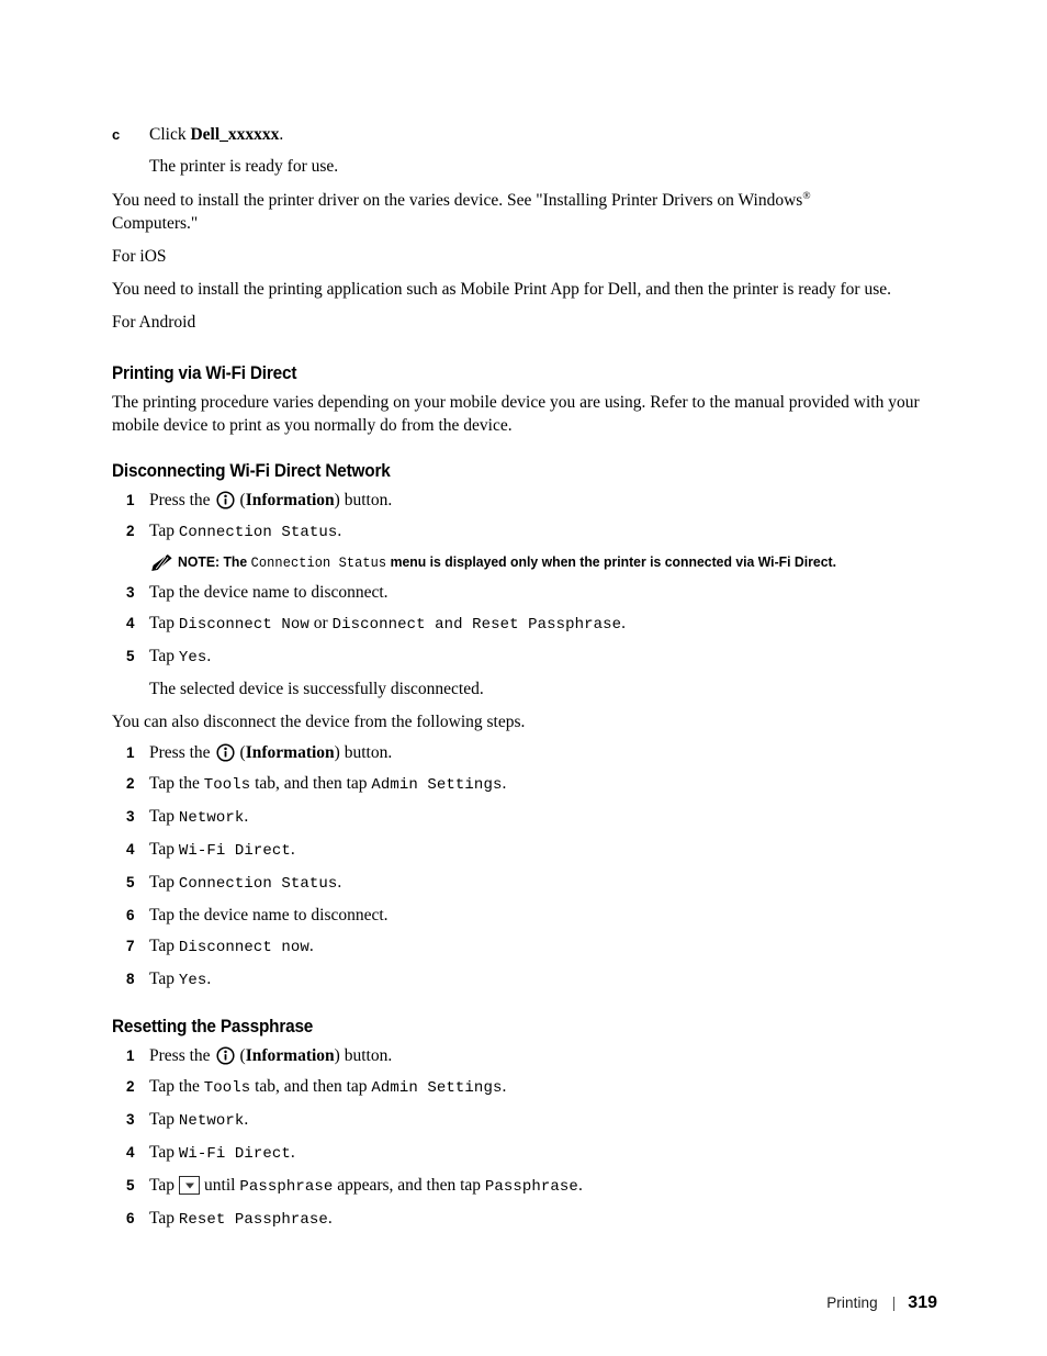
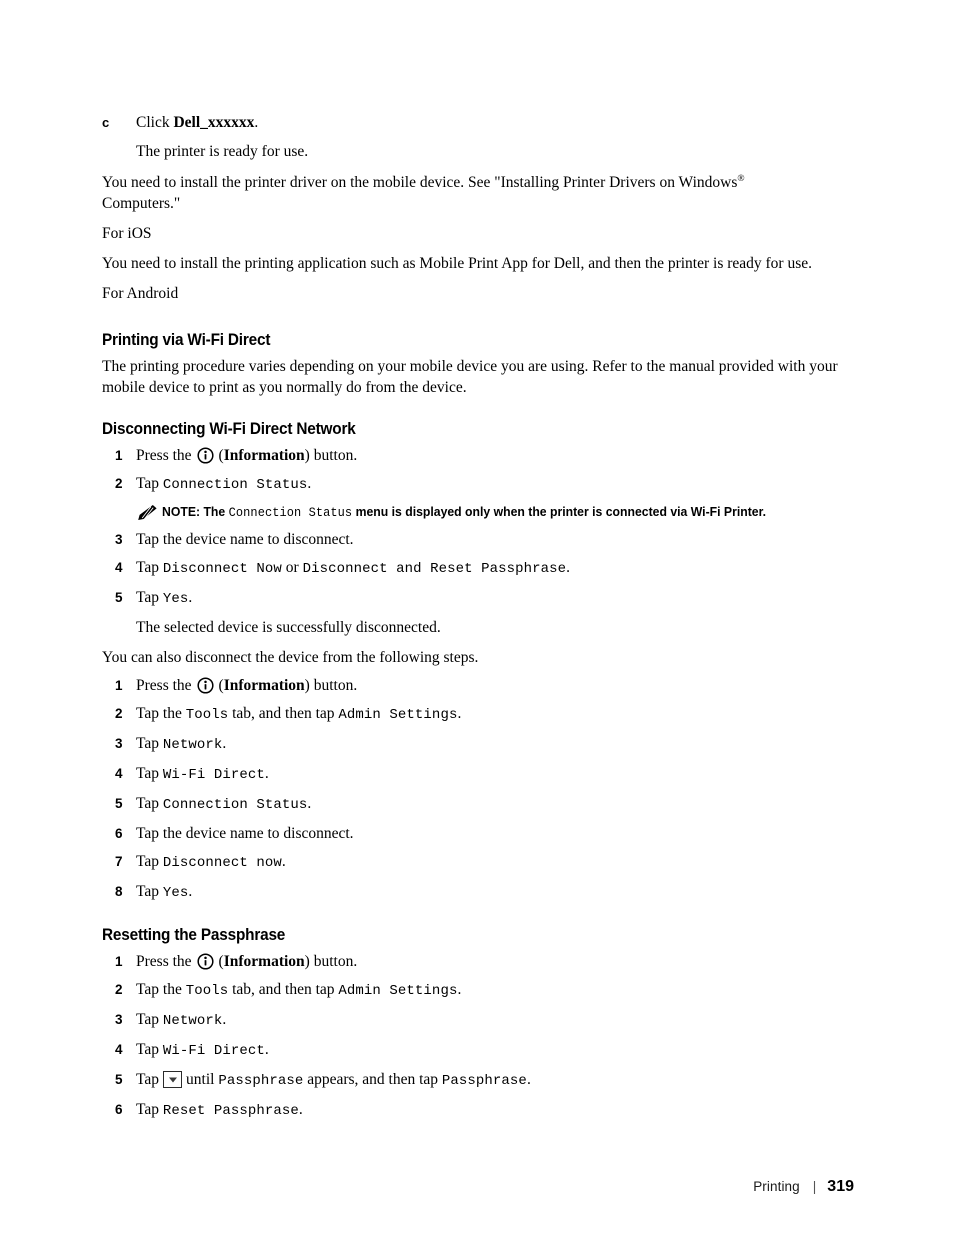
  c
  Click Dell_xxxxxx.
  The printer is ready for use.
- You need to install the printer driver on the varies device. See "Installing Printer Drivers on Windows®
+ You need to install the printer driver on the mobile device. See "Installing Printer Drivers on Windows®
  Computers."
  For iOS
  You need to install the printing application such as Mobile Print App for Dell, and then the printer is ready for use.
  For Android
  Printing via Wi-Fi Direct
  The printing procedure varies depending on your mobile device you are using. Refer to the manual provided with your mobile device to print as you normally do from the device.
  Disconnecting Wi-Fi Direct Network
  1
  Press the (Information) button.
  2
  Tap Connection Status.
- NOTE: The Connection Status menu is displayed only when the printer is connected via Wi-Fi Direct.
+ NOTE: The Connection Status menu is displayed only when the printer is connected via Wi-Fi Printer.
  3
  Tap the device name to disconnect.
  4
  Tap Disconnect Now or Disconnect and Reset Passphrase.
  5
  Tap Yes.
  The selected device is successfully disconnected.
  You can also disconnect the device from the following steps.
  1
  Press the (Information) button.
  2
  Tap the Tools tab, and then tap Admin Settings.
  3
  Tap Network.
  4
  Tap Wi-Fi Direct.
  5
  Tap Connection Status.
  6
  Tap the device name to disconnect.
  7
  Tap Disconnect now.
  8
  Tap Yes.
  Resetting the Passphrase
  1
  Press the (Information) button.
  2
  Tap the Tools tab, and then tap Admin Settings.
  3
  Tap Network.
  4
  Tap Wi-Fi Direct.
  5
  Tap until Passphrase appears, and then tap Passphrase.
  6
  Tap Reset Passphrase.
  Printing
  |
  319
